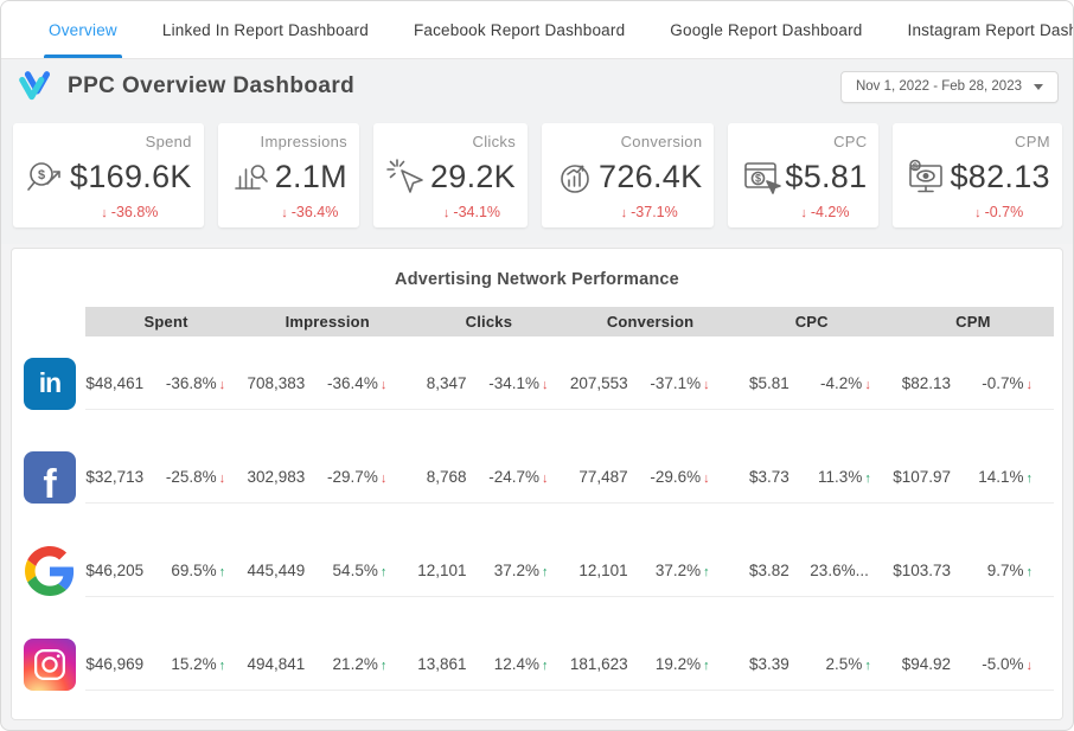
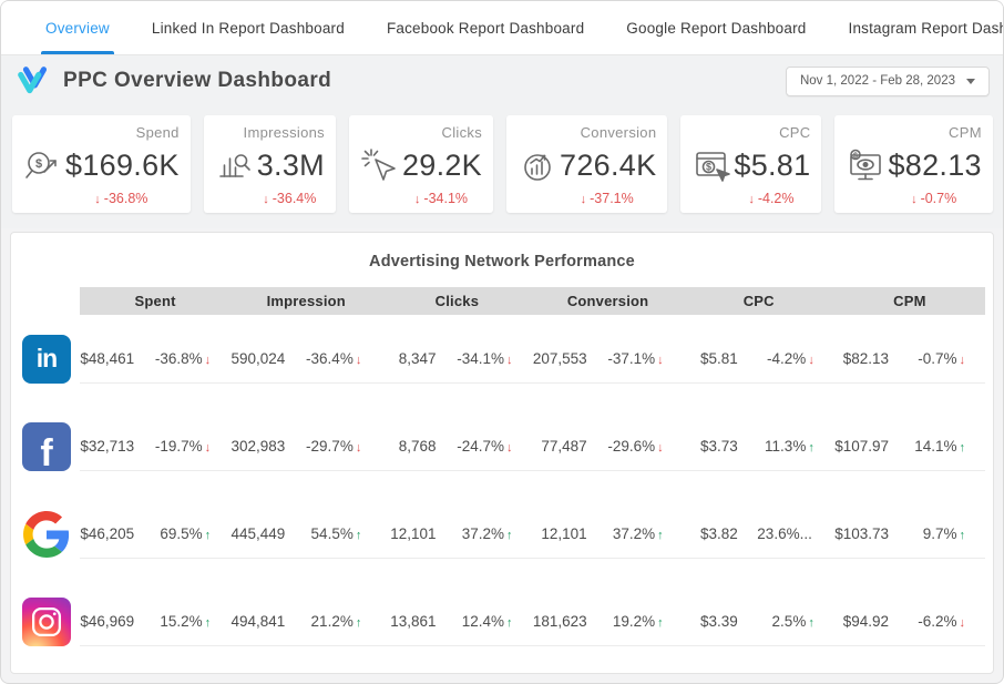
  Overview
  Linked In Report Dashboard
  Facebook Report Dashboard
  Google Report Dashboard
  Instagram Report Das
  PPC Overview Dashboard
  Nov 1, 2022 - Feb 28, 2023
  Spend
  $
  $169.6K
  -36.8%
  Impressions
- 2.1M
+ 3.3M
  -36.4%
  Clicks
  29.2K
  -34.1%
  Conversion
  726.4K
  -37.1%
  CPC
  $
  $5.81
  -4.2%
  CPM
  $82.13
  -0.7%
  Advertising Network Performance
  Spent
  Impression
  Clicks
  Conversion
  CPC
  CPM
  in
  $48,461
  -36.8%
- 708,383
+ 590,024
  -36.4%
  8,347
  -34.1%
  207,553
  -37.1%
  $5.81
  -4.2%
  $82.13
  -0.7%
  f
  $32,713
- -25.8%
+ -19.7%
  302,983
  -29.7%
  8,768
  -24.7%
  77,487
  -29.6%
  $3.73
  11.3%
  $107.97
  14.1%
  $46,205
  69.5%
  445,449
  54.5%
  12,101
  37.2%
  12,101
  37.2%
  $3.82
  23.6%...
  $103.73
  9.7%
  $46,969
  15.2%
  494,841
  21.2%
  13,861
  12.4%
  181,623
  19.2%
  $3.39
  2.5%
  $94.92
- -5.0%
+ -6.2%
